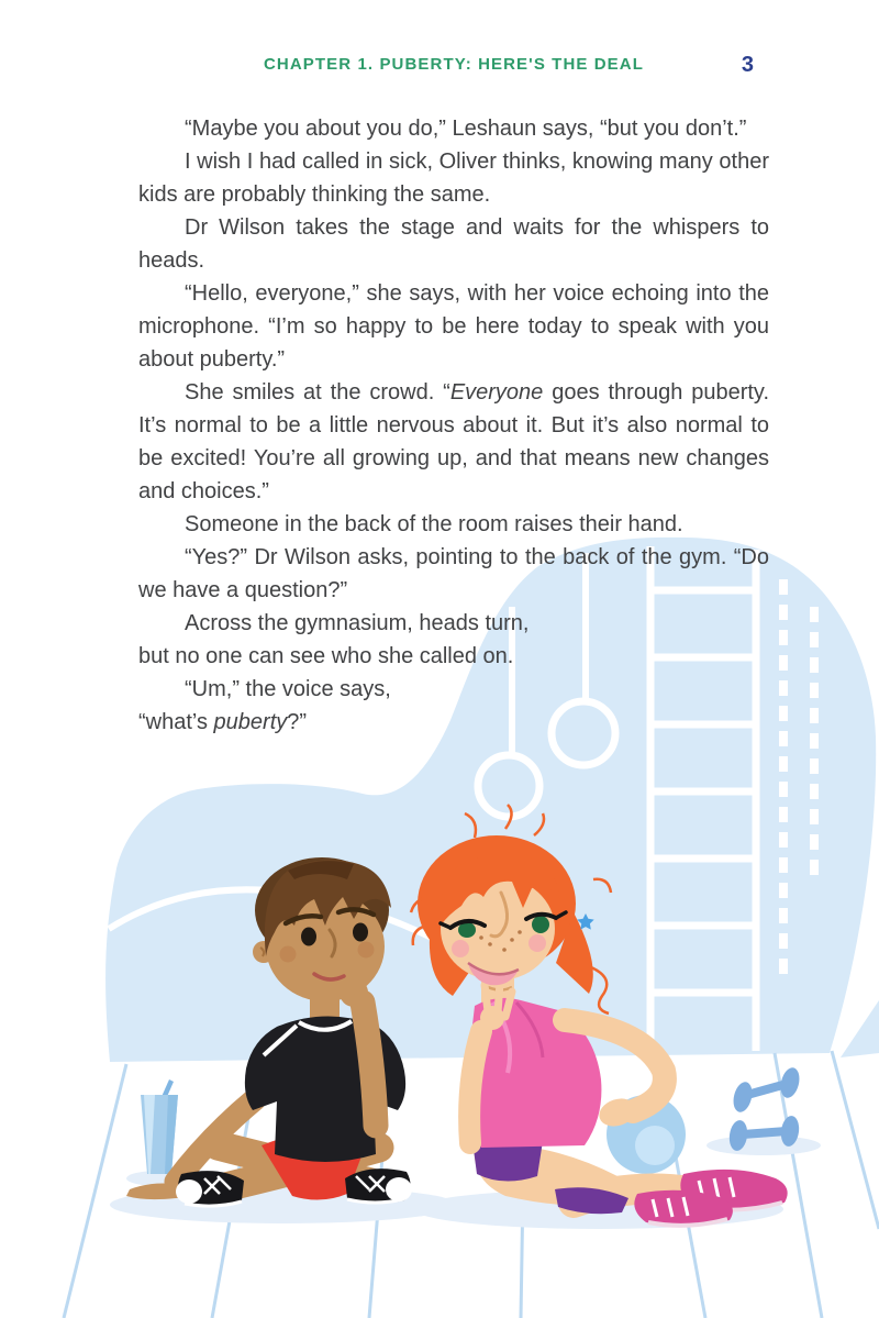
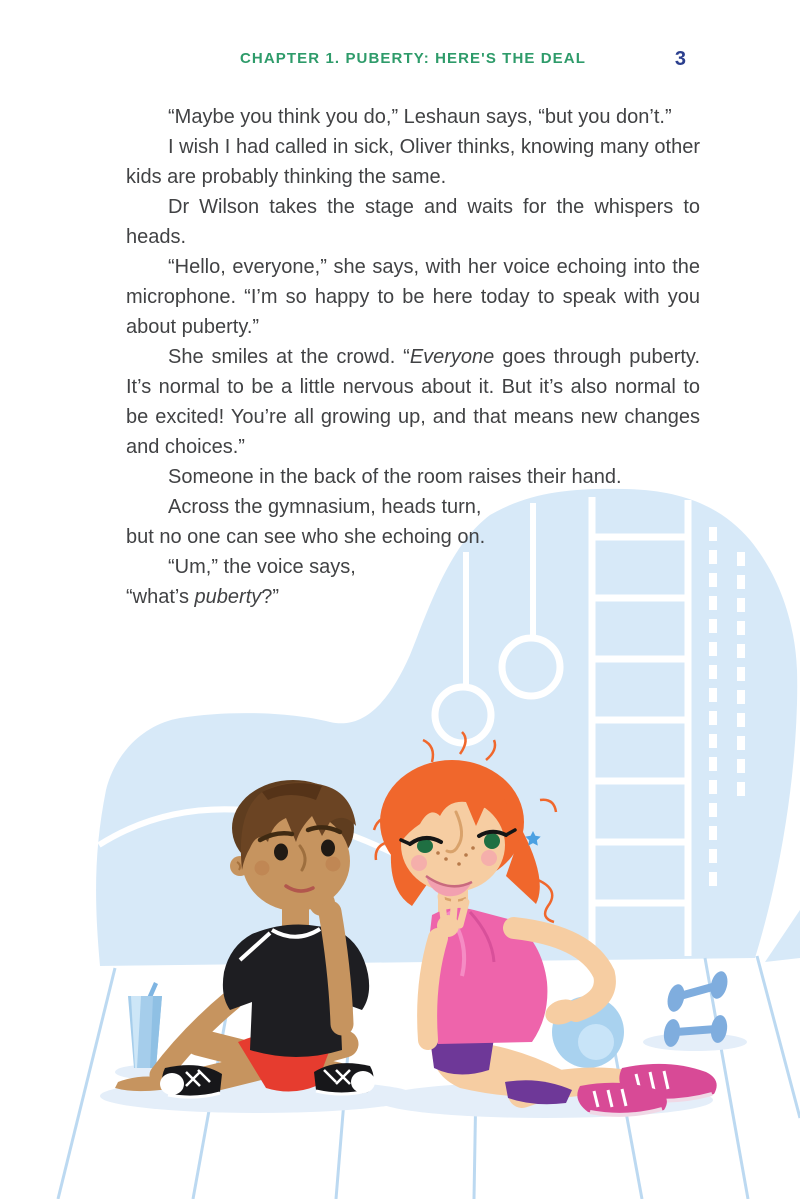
  CHAPTER 1. PUBERTY: HERE'S THE DEAL
  3
- “Maybe you about you do,” Leshaun says, “but you don’t.”
+ “Maybe you think you do,” Leshaun says, “but you don’t.”
  I wish I had called in sick, Oliver thinks, knowing many other kids are probably thinking the same.
  Dr Wilson takes the stage and waits for the whispers to heads.
  “Hello, everyone,” she says, with her voice echoing into the microphone. “I’m so happy to be here today to speak with you about puberty.”
  She smiles at the crowd. “Everyone goes through puberty. It’s normal to be a little nervous about it. But it’s also normal to be excited! You’re all growing up, and that means new changes and choices.”
  Someone in the back of the room raises their hand.
- “Yes?” Dr Wilson asks, pointing to the back of the gym. “Do we have a question?”
- Across the gymnasium, heads turn, but no one can see who she called on.
+ Across the gymnasium, heads turn, but no one can see who she echoing on.
  “Um,” the voice says, “what’s puberty?”
